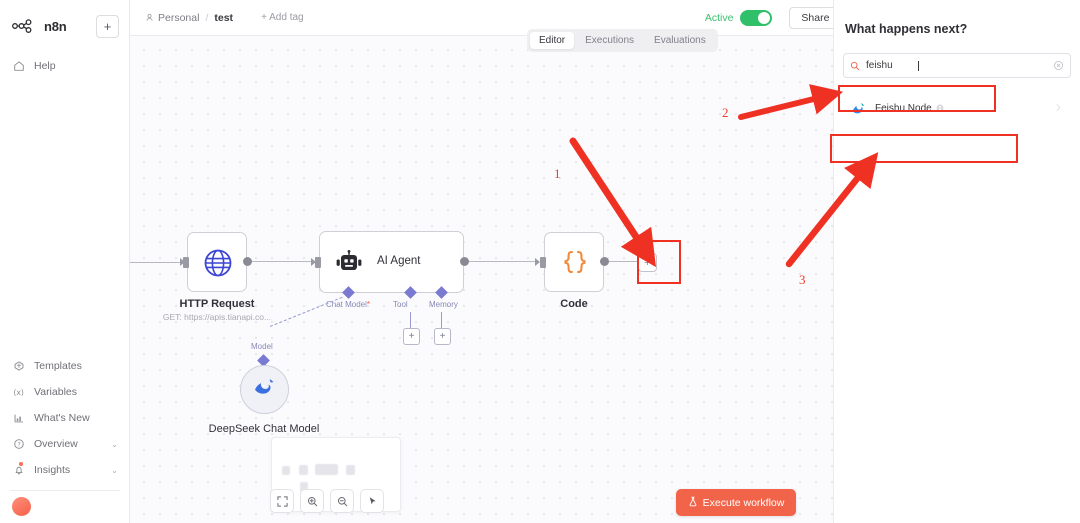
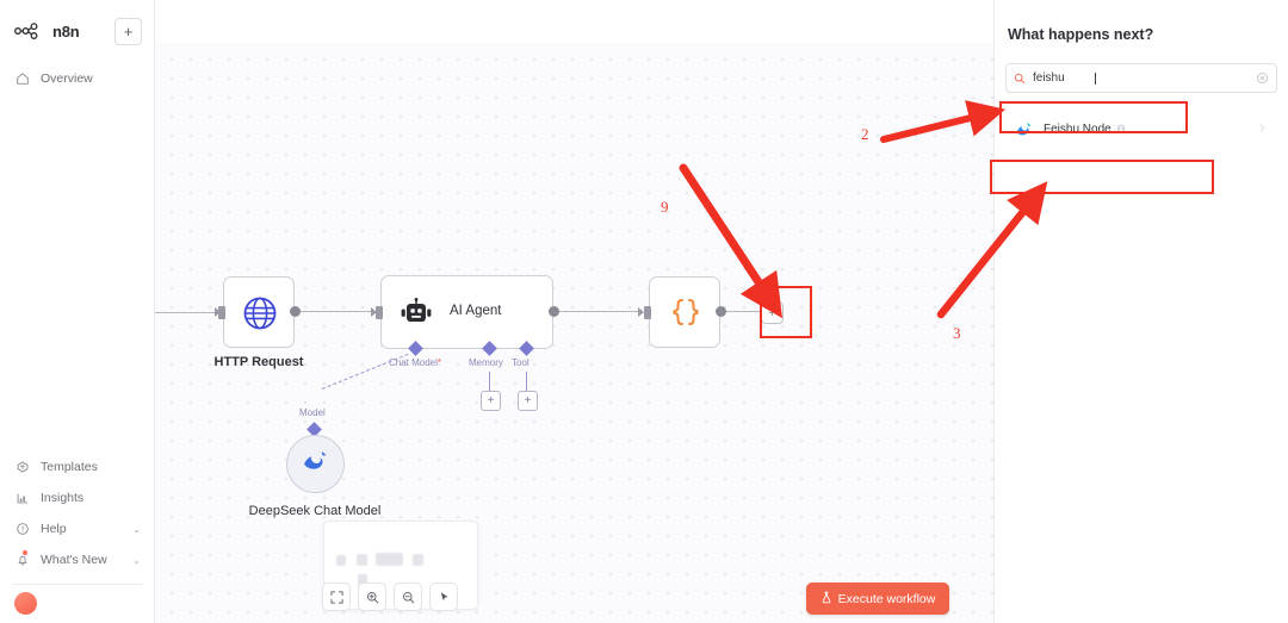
  n8n
  +
- Help
+ Overview
  Templates
- (x)
- Variables
- What's New
+ Insights
- Overview
+ Help
  ⌄
- Insights
+ What's New
  ⌄
- Personal
- /
- test
- + Add tag
- Active
- Share
- Editor
- Executions
- Evaluations
  HTTP Request
- GET: https://apis.tianapi.co...
  AI Agent
  Chat Model*
- Tool
+ Memory
  +
- Memory
+ Tool
  +
  Model
  DeepSeek Chat Model
- Code
  +
  Execute workflow
  What happens next?
  feishu
  Feishu Node
- 1
+ 9
  2
  3
